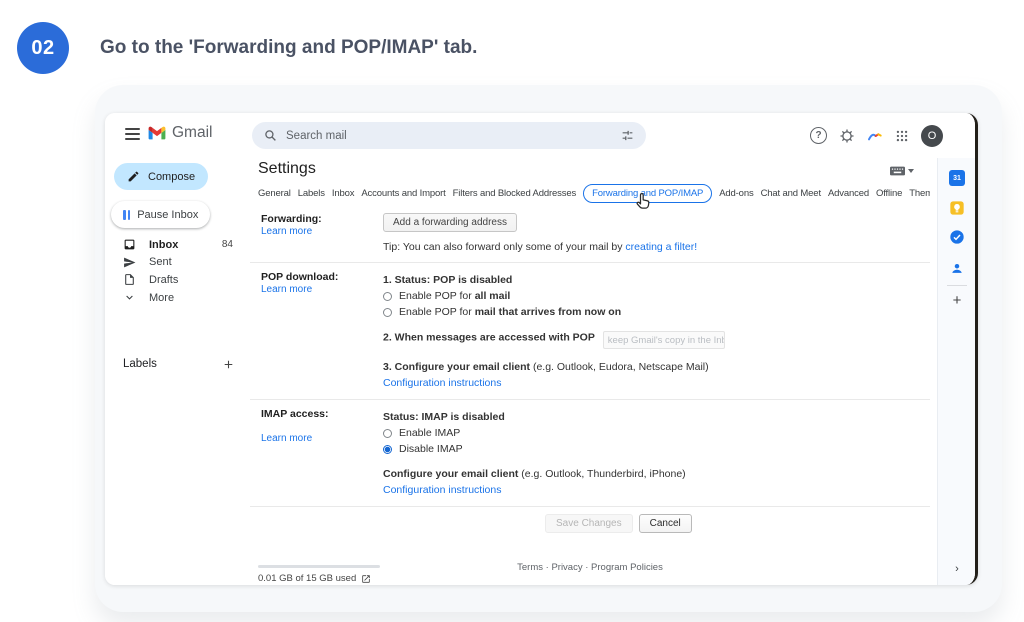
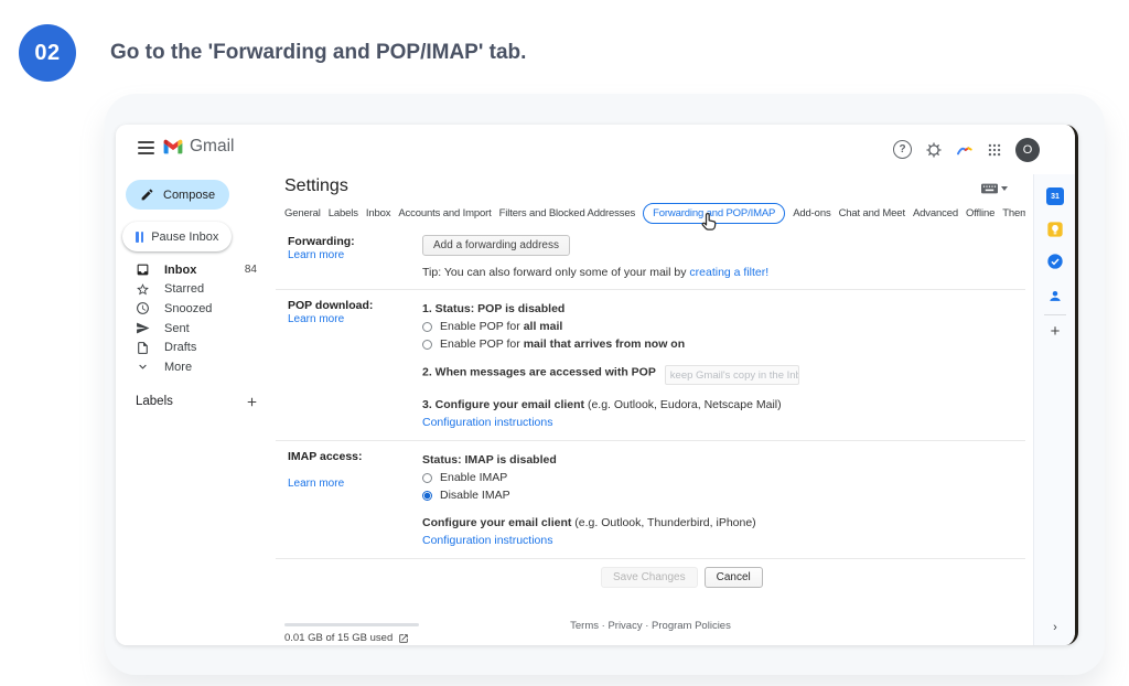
  02
  Go to the 'Forwarding and POP/IMAP' tab.
  Gmail
- Search mail
  ?
  O
  Compose
  Pause Inbox
  Inbox
  84
+ Starred
+ Snoozed
  Sent
  Drafts
  More
  Labels
  Settings
  General
  Labels
  Inbox
  Accounts and Import
  Filters and Blocked Addresses
  Forwarding and POP/IMAP
  Add-ons
  Chat and Meet
  Advanced
  Offline
  Forwarding:
  Learn more
  Add a forwarding address
  Tip: You can also forward only some of your mail by creating a filter!
  POP download:
  Learn more
  1. Status: POP is disabled
  Enable POP for all mail
  Enable POP for mail that arrives from now on
  2. When messages are accessed with POP
  keep Gmail's copy in the In
  3. Configure your email client (e.g. Outlook, Eudora, Netscape Mail)
  Configuration instructions
  IMAP access:
  Learn more
  Status: IMAP is disabled
  Enable IMAP
  Disable IMAP
  Configure your email client (e.g. Outlook, Thunderbird, iPhone)
  Configuration instructions
  Save Changes
  Cancel
  0.01 GB of 15 GB used
  Terms · Privacy · Program Policies
  +
  ›
